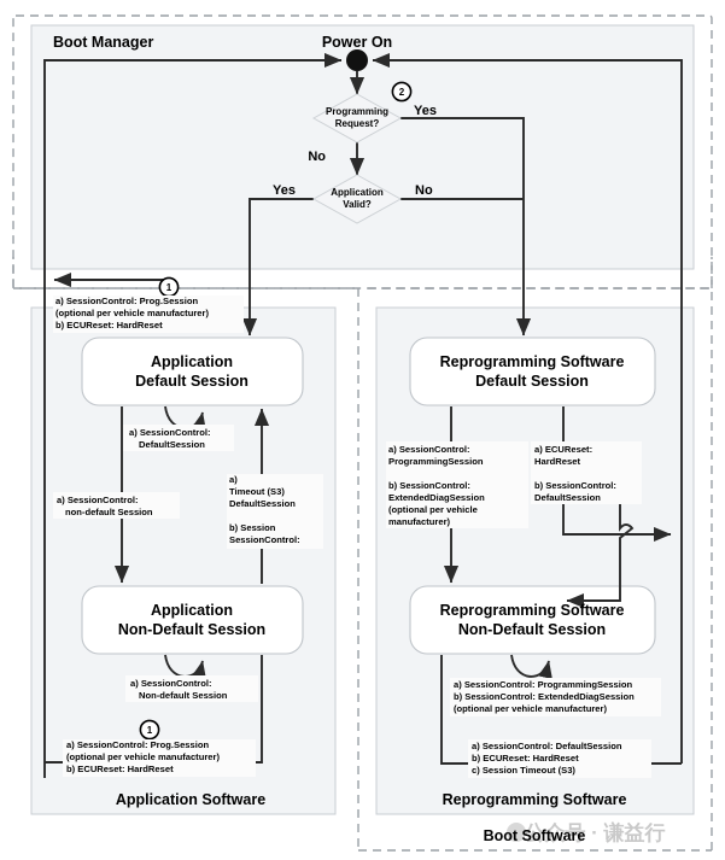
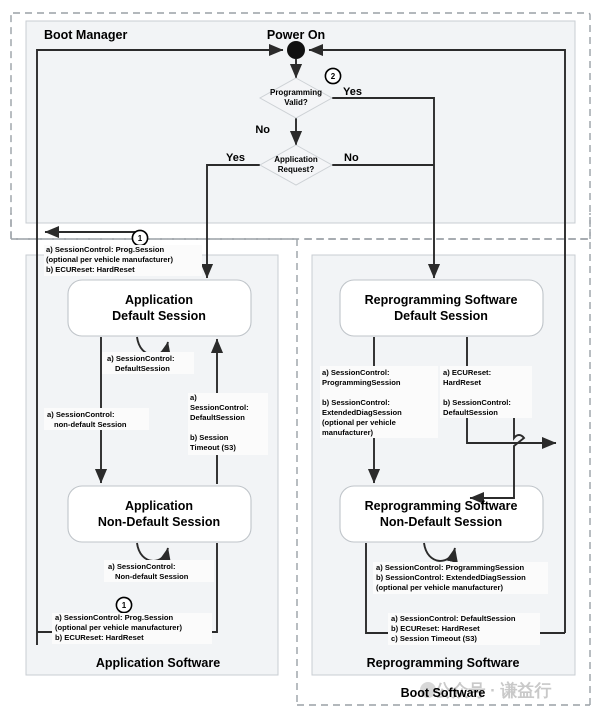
  Boot Manager
  Power On
  Programming
- Request?
+ Valid?
  Application
- Valid?
+ Request?
  Yes
  No
  Yes
  No
  2
  1
  1
  Application
  Default Session
  Application
  Non-Default Session
  Reprogramming Software
  Default Session
  Reprogramming Software
  Non-Default Session
  a) SessionControl: Prog.Session
  (optional per vehicle manufacturer)
  b) ECUReset: HardReset
  a) SessionControl:
  DefaultSession
  a) SessionControl:
  non-default Session
  a)
- Timeout (S3)
+ SessionControl:
  DefaultSession
  b) Session
- SessionControl:
+ Timeout (S3)
  a) SessionControl:
  Non-default Session
  a) SessionControl: Prog.Session
  (optional per vehicle manufacturer)
  b) ECUReset: HardReset
  a) SessionControl:
  ProgrammingSession
  b) SessionControl:
  ExtendedDiagSession
  (optional per vehicle
  manufacturer)
  a) ECUReset:
  HardReset
  b) SessionControl:
  DefaultSession
  a) SessionControl: ProgrammingSession
  b) SessionControl: ExtendedDiagSession
  (optional per vehicle manufacturer)
  a) SessionControl: DefaultSession
  b) ECUReset: HardReset
  c) Session Timeout (S3)
  公众号 · 谦益行
  Application Software
  Reprogramming Software
  Boot Software
